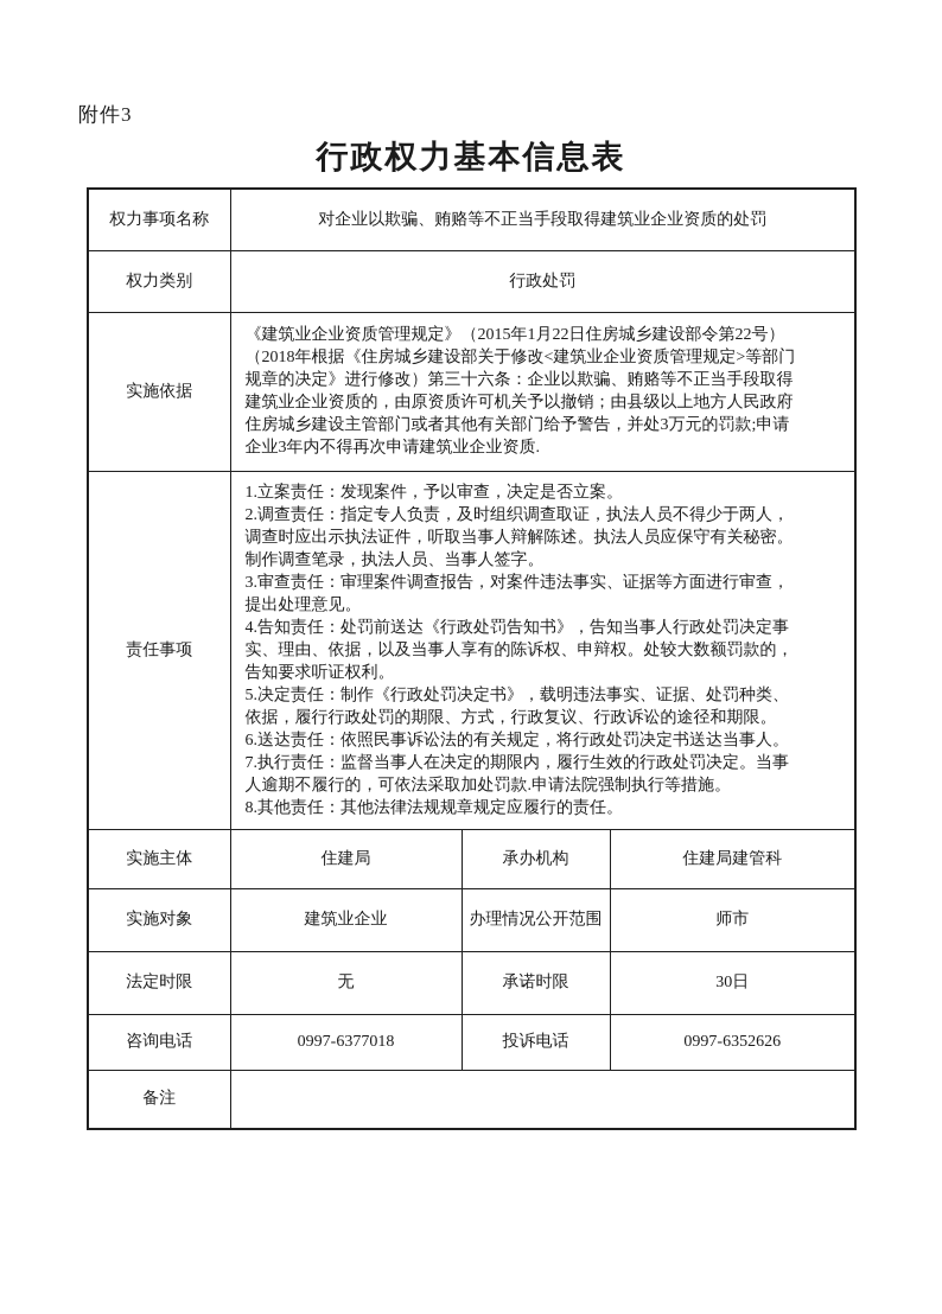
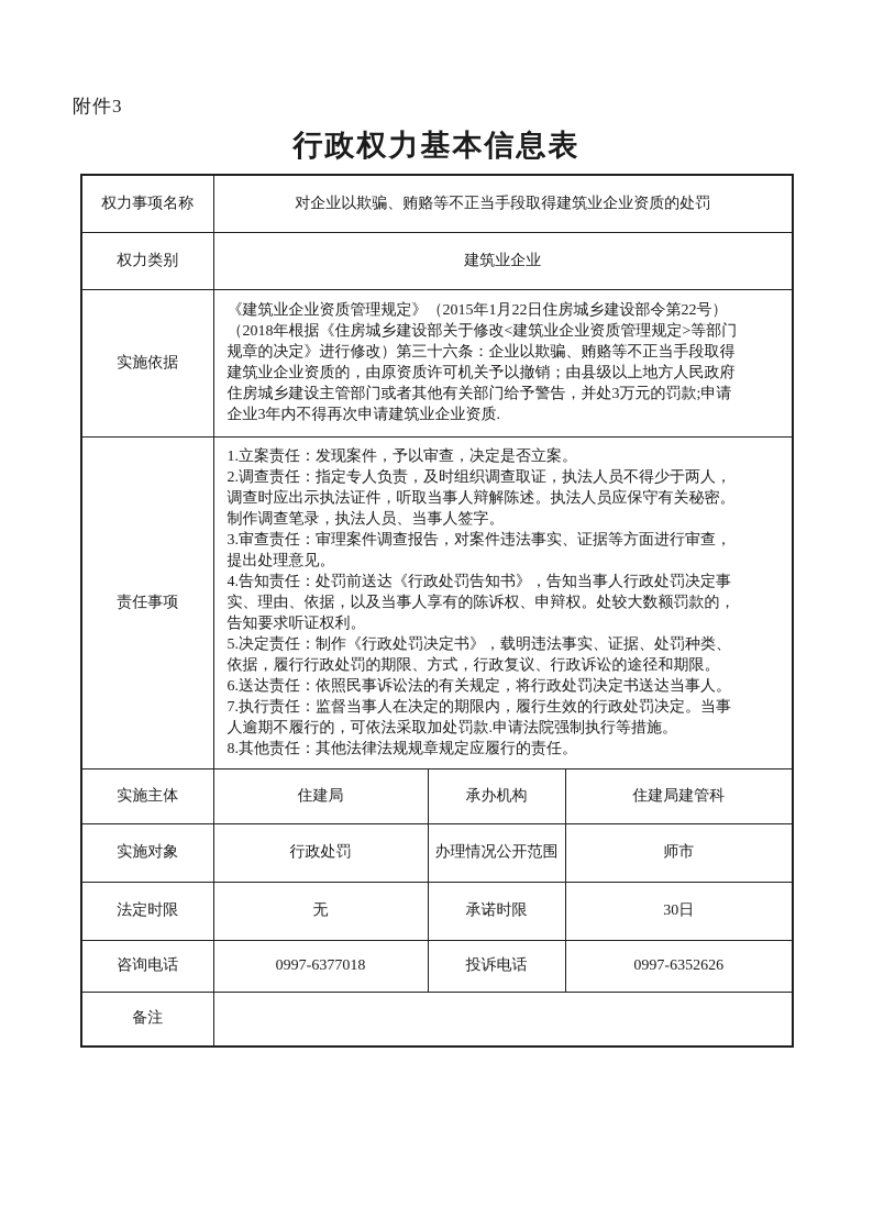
  附件3
  行政权力基本信息表
  权力事项名称	对企业以欺骗、贿赂等不正当手段取得建筑业企业资质的处罚
- 权力类别	行政处罚
+ 权力类别	建筑业企业
  实施依据	《建筑业企业资质管理规定》（2015年1月22日住房城乡建设部令第22号） （2018年根据《住房城乡建设部关于修改<建筑业企业资质管理规定>等部门 规章的决定》进行修改）第三十六条：企业以欺骗、贿赂等不正当手段取得 建筑业企业资质的，由原资质许可机关予以撤销；由县级以上地方人民政府 住房城乡建设主管部门或者其他有关部门给予警告，并处3万元的罚款;申请 企业3年内不得再次申请建筑业企业资质.
  责任事项	1.立案责任：发现案件，予以审查，决定是否立案。 2.调查责任：指定专人负责，及时组织调查取证，执法人员不得少于两人， 调查时应出示执法证件，听取当事人辩解陈述。执法人员应保守有关秘密。 制作调查笔录，执法人员、当事人签字。 3.审查责任：审理案件调查报告，对案件违法事实、证据等方面进行审查， 提出处理意见。 4.告知责任：处罚前送达《行政处罚告知书》，告知当事人行政处罚决定事 实、理由、依据，以及当事人享有的陈诉权、申辩权。处较大数额罚款的， 告知要求听证权利。 5.决定责任：制作《行政处罚决定书》，载明违法事实、证据、处罚种类、 依据，履行行政处罚的期限、方式，行政复议、行政诉讼的途径和期限。 6.送达责任：依照民事诉讼法的有关规定，将行政处罚决定书送达当事人。 7.执行责任：监督当事人在决定的期限内，履行生效的行政处罚决定。当事 人逾期不履行的，可依法采取加处罚款.申请法院强制执行等措施。 8.其他责任：其他法律法规规章规定应履行的责任。
  实施主体	住建局	承办机构	住建局建管科
- 实施对象	建筑业企业	办理情况公开范围	师市
+ 实施对象	行政处罚	办理情况公开范围	师市
  法定时限	无	承诺时限	30日
  咨询电话	0997-6377018	投诉电话	0997-6352626
  备注
